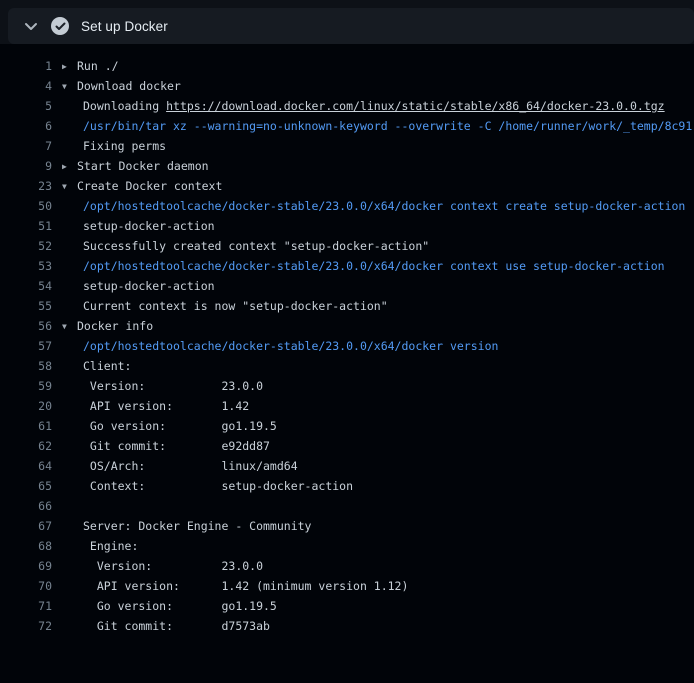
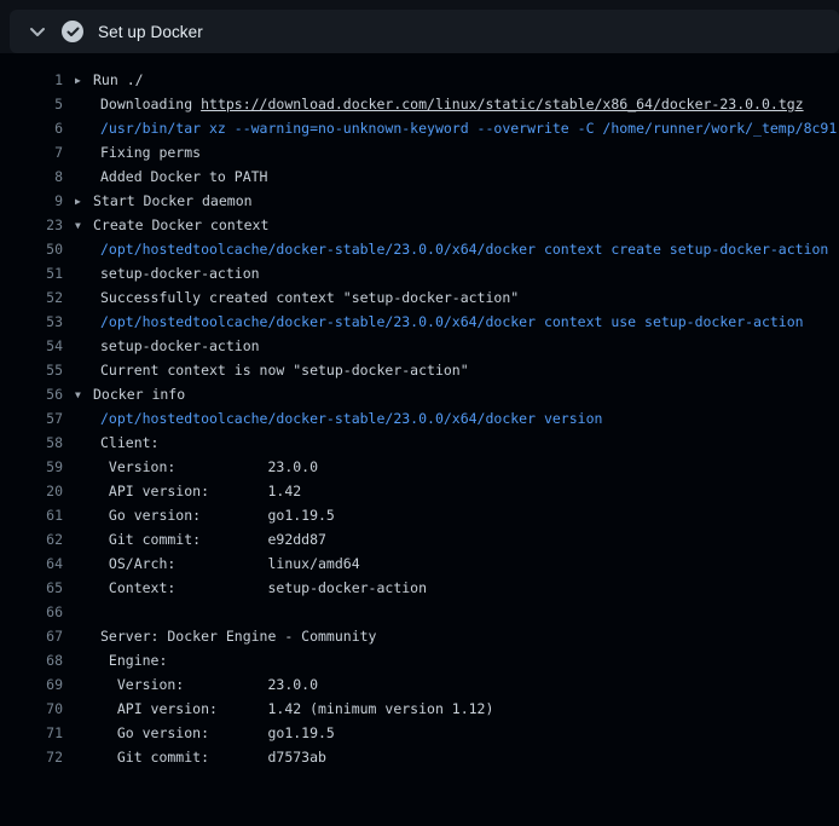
  Set up Docker
  1
  ▶ Run ./
- 4
- ▼ Download docker
  5
  Downloading https://download.docker.com/linux/static/stable/x86_64/docker-23.0.0.tgz
  6
  /usr/bin/tar xz --warning=no-unknown-keyword --overwrite -C /home/runner/work/_temp/8c91
  7
  Fixing perms
+ 8
+ Added Docker to PATH
  9
  ▶ Start Docker daemon
  23
  ▼ Create Docker context
  50
  /opt/hostedtoolcache/docker-stable/23.0.0/x64/docker context create setup-docker-action
  51
  setup-docker-action
  52
  Successfully created context "setup-docker-action"
  53
  /opt/hostedtoolcache/docker-stable/23.0.0/x64/docker context use setup-docker-action
  54
  setup-docker-action
  55
  Current context is now "setup-docker-action"
  56
  ▼ Docker info
  57
  /opt/hostedtoolcache/docker-stable/23.0.0/x64/docker version
  58
  Client:
  59
  Version: 23.0.0
  20
  API version: 1.42
  61
  Go version: go1.19.5
  62
  Git commit: e92dd87
  64
  OS/Arch: linux/amd64
  65
  Context: setup-docker-action
  66
  67
  Server: Docker Engine - Community
  68
  Engine:
  69
  Version: 23.0.0
  70
  API version: 1.42 (minimum version 1.12)
  71
  Go version: go1.19.5
  72
  Git commit: d7573ab
